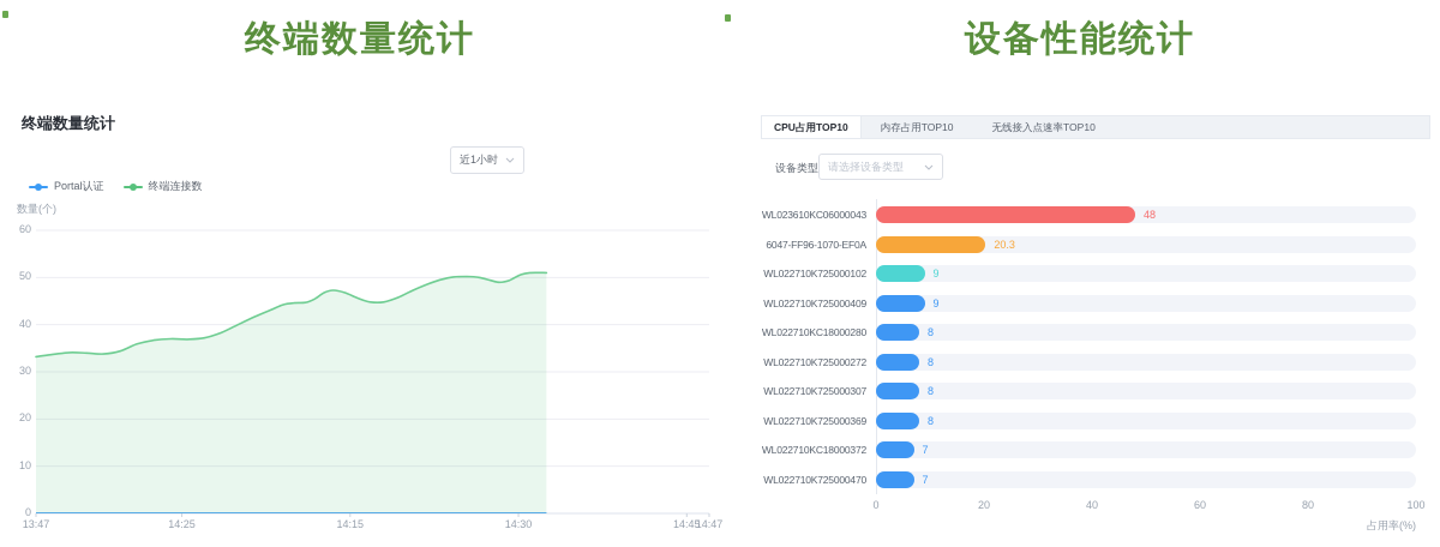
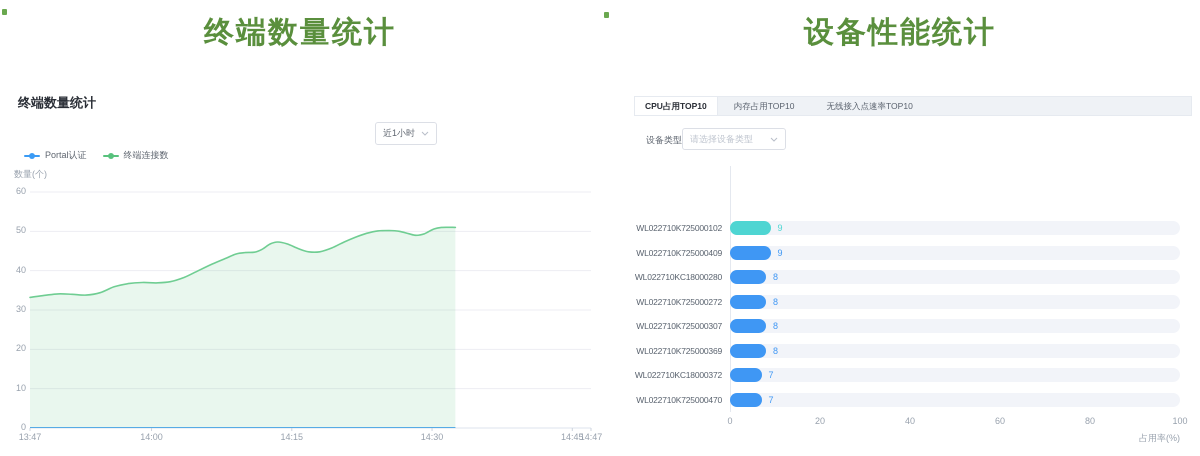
  终端数量统计
  设备性能统计
  终端数量统计
  近1小时
  Portal认证
  终端连接数
  数量(个)
  0
  10
  20
  30
  40
  50
  60
  13:47
- 14:25
+ 14:00
  14:15
  14:30
  14:45
  14:47
  CPU占用TOP10
  内存占用TOP10
  无线接入点速率TOP10
  设备类型
  请选择设备类型
  占用率(%)
- WL023610KC06000043
- 48
- 6047-FF96-1070-EF0A
- 20.3
  WL022710K725000102
  9
  WL022710K725000409
  9
  WL022710KC18000280
  8
  WL022710K725000272
  8
  WL022710K725000307
  8
  WL022710K725000369
  8
  WL022710KC18000372
  7
  WL022710K725000470
  7
  0
  20
  40
  60
  80
  100
